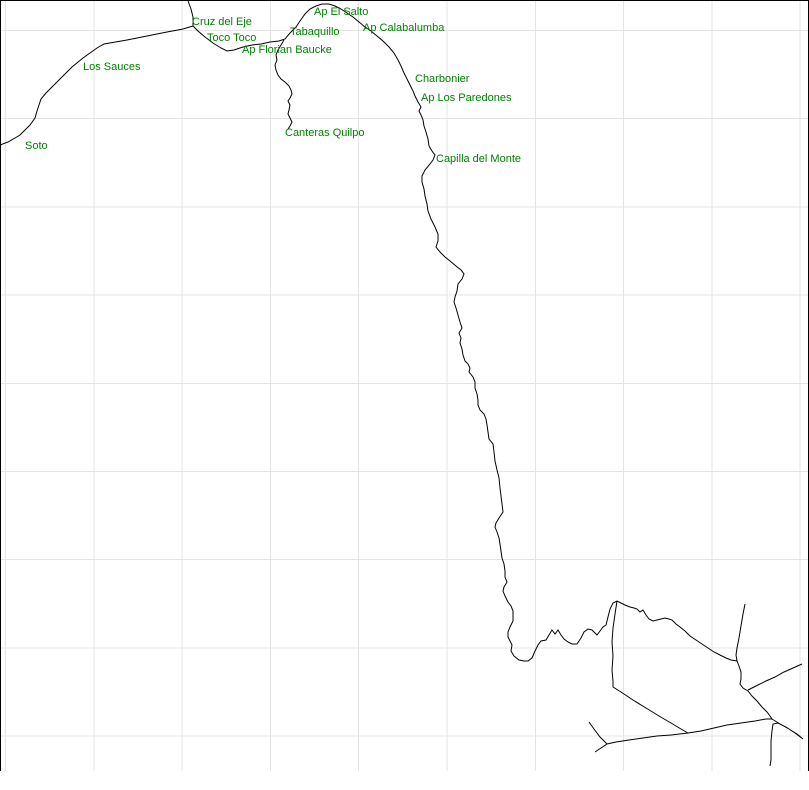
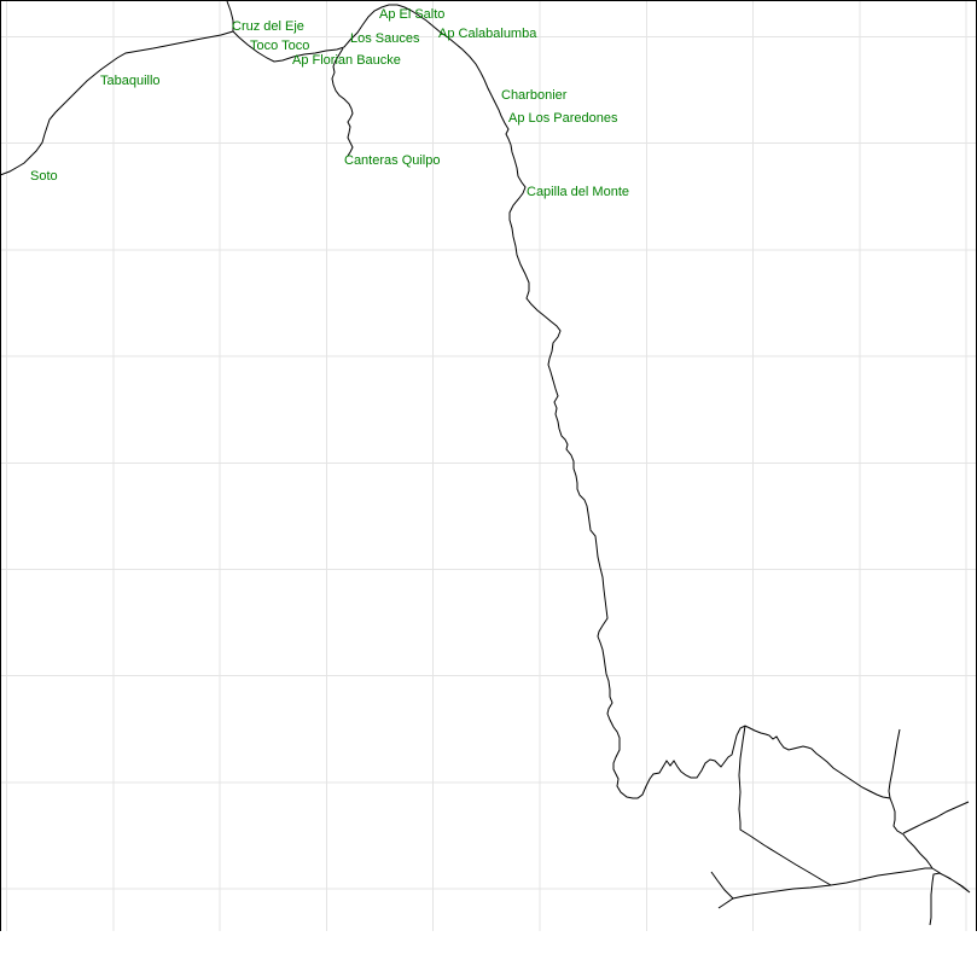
  Cruz del Eje
  Toco Toco
  Ap Florian Baucke
  Ap El Salto
- Tabaquillo
+ Los Sauces
  Ap Calabalumba
- Los Sauces
+ Tabaquillo
  Soto
  Canteras Quilpo
  Charbonier
  Ap Los Paredones
  Capilla del Monte
